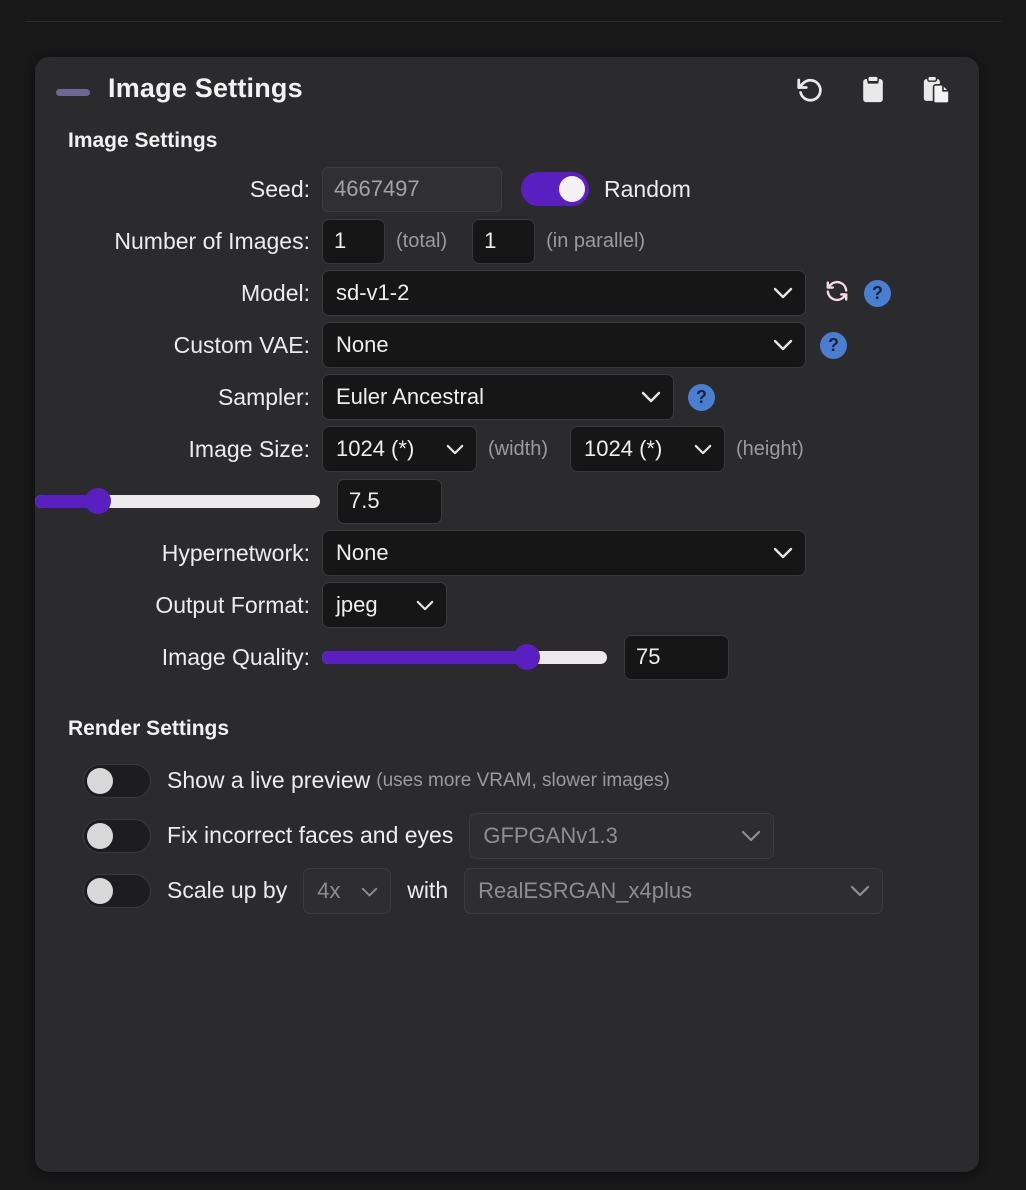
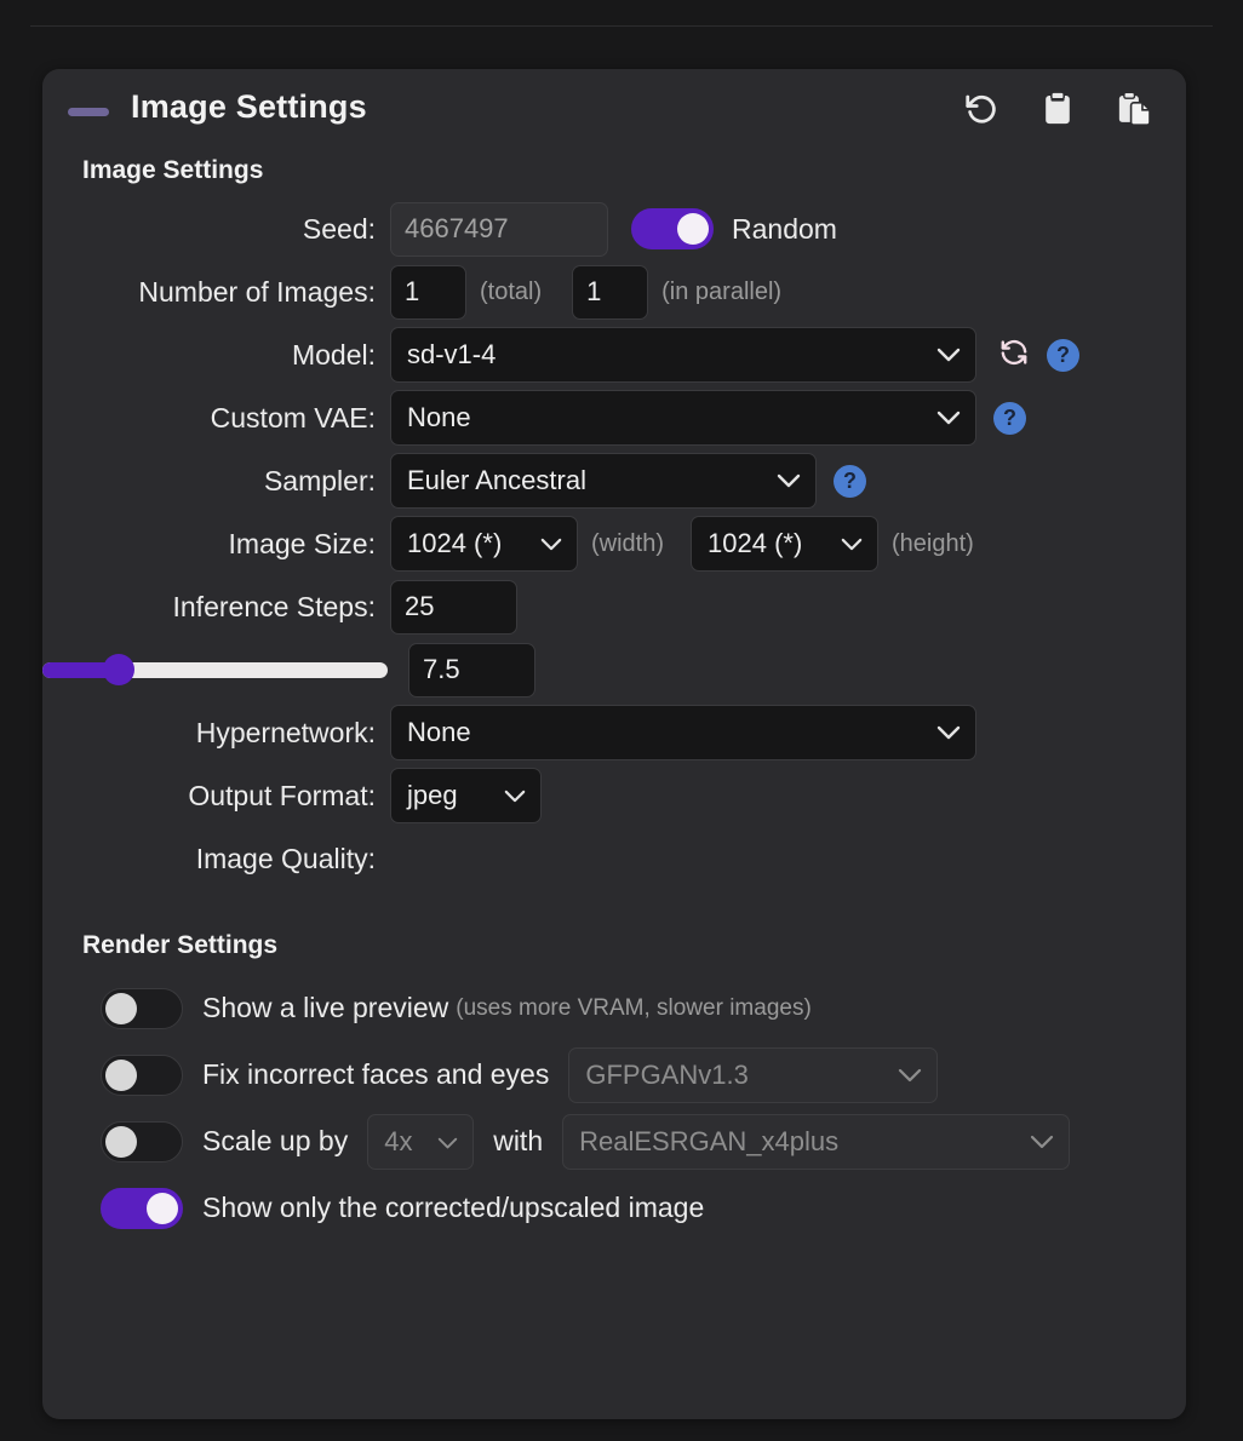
  Image Settings
  Image Settings
  Seed:
  4667497
  Random
  Number of Images:
  1
  (total)
  1
  (in parallel)
  Model:
- sd-v1-2
+ sd-v1-4
  ?
  Custom VAE:
  None
  ?
  Sampler:
  Euler Ancestral
  ?
  Image Size:
  1024 (*)
  (width)
  1024 (*)
  (height)
+ Inference Steps:
+ 25
  7.5
  Hypernetwork:
  None
  Output Format:
  jpeg
  Image Quality:
- 75
  Render Settings
  Show a live preview
  (uses more VRAM, slower images)
  Fix incorrect faces and eyes
  GFPGANv1.3
  Scale up by
  4x
  with
  RealESRGAN_x4plus
+ Show only the corrected/upscaled image
